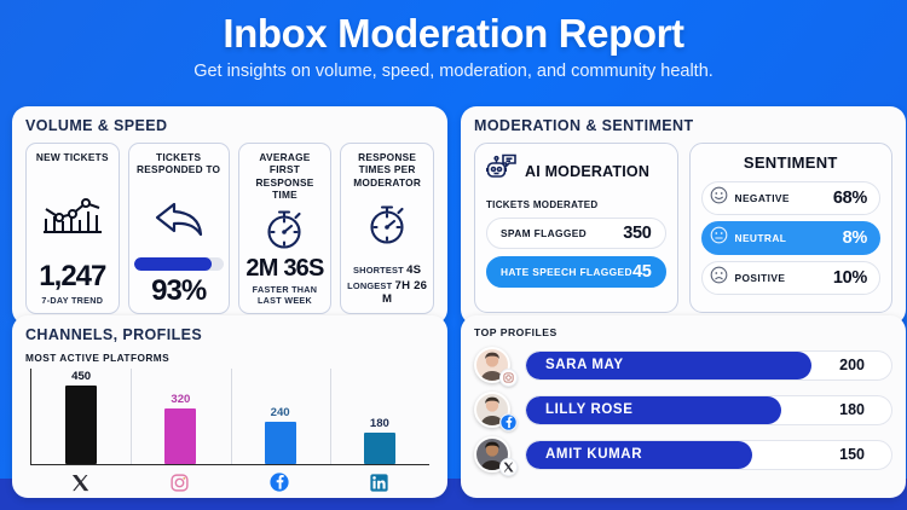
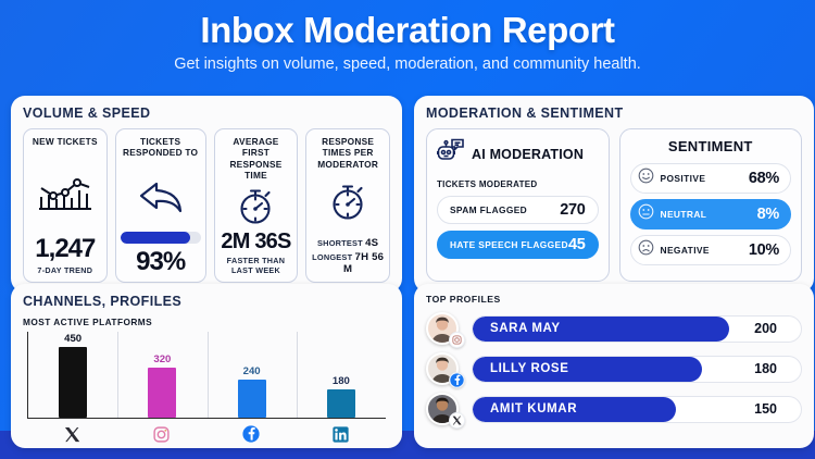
  Inbox Moderation Report
  Get insights on volume, speed, moderation, and community health.
  VOLUME & SPEED
  NEW TICKETS
  1,247
  7-DAY TREND
  TICKETS RESPONDED TO
  93%
  AVERAGE FIRST RESPONSE TIME
  2M 36S
  FASTER THAN LAST WEEK
  RESPONSE TIMES PER MODERATOR
  SHORTEST 4S
- LONGEST 7H 26 M
+ LONGEST 7H 56 M
  MODERATION & SENTIMENT
  AI MODERATION
  TICKETS MODERATED
  SPAM FLAGGED
- 350
+ 270
  HATE SPEECH FLAGGED
  45
  SENTIMENT
- NEGATIVE
+ POSITIVE
  68%
  NEUTRAL
  8%
- POSITIVE
+ NEGATIVE
  10%
  CHANNELS, PROFILES
  MOST ACTIVE PLATFORMS
  450
  320
  240
  180
  TOP PROFILES
  SARA MAY
  200
  LILLY ROSE
  180
  AMIT KUMAR
  150
